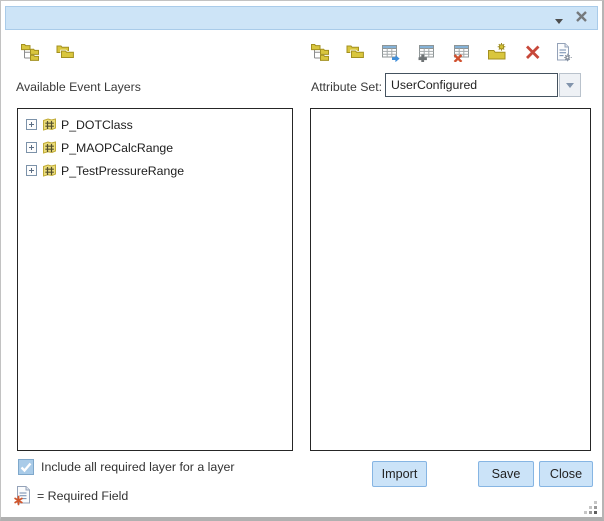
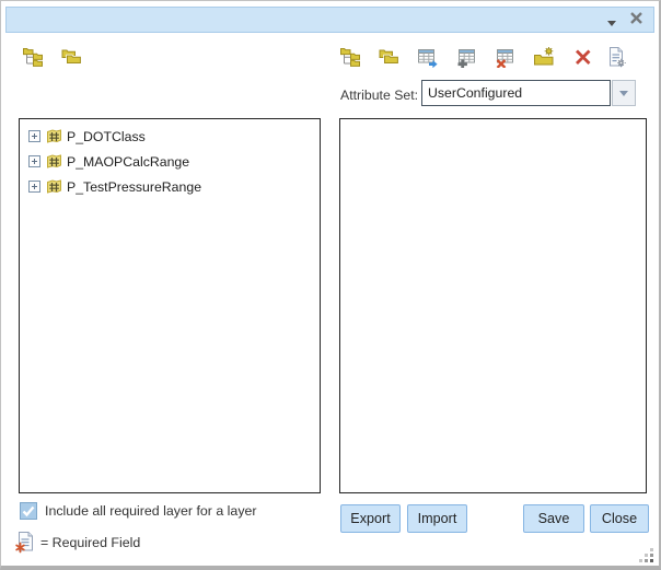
- Available Event Layers
  Attribute Set:
  UserConfigured
  P_DOTClass
  P_MAOPCalcRange
  P_TestPressureRange
  Include all required layer for a layer
  = Required Field
+ Export
  Import
  Save
  Close
